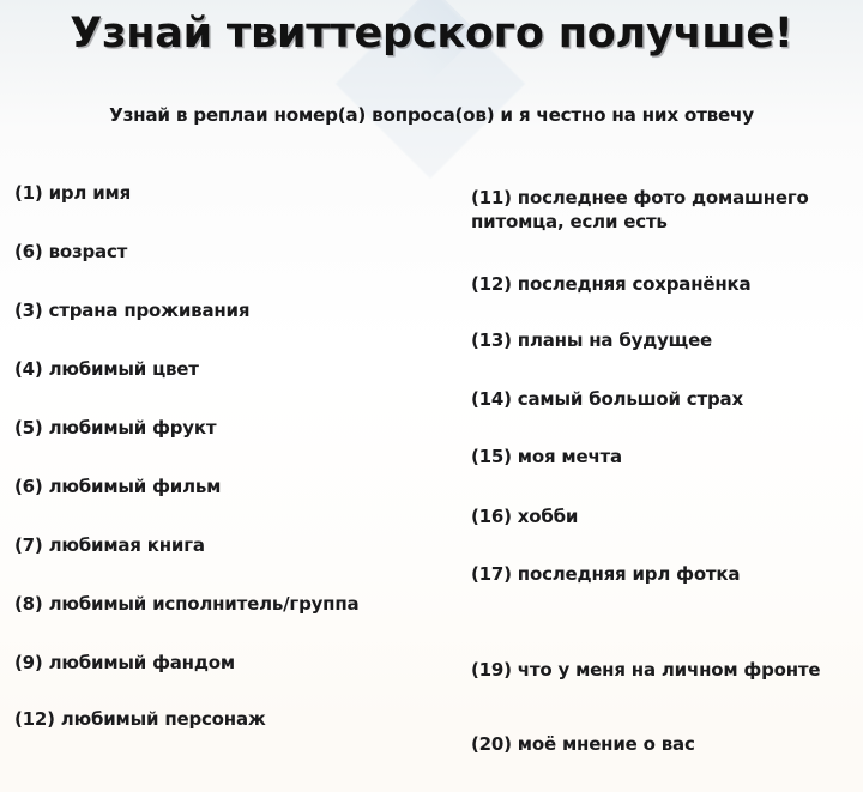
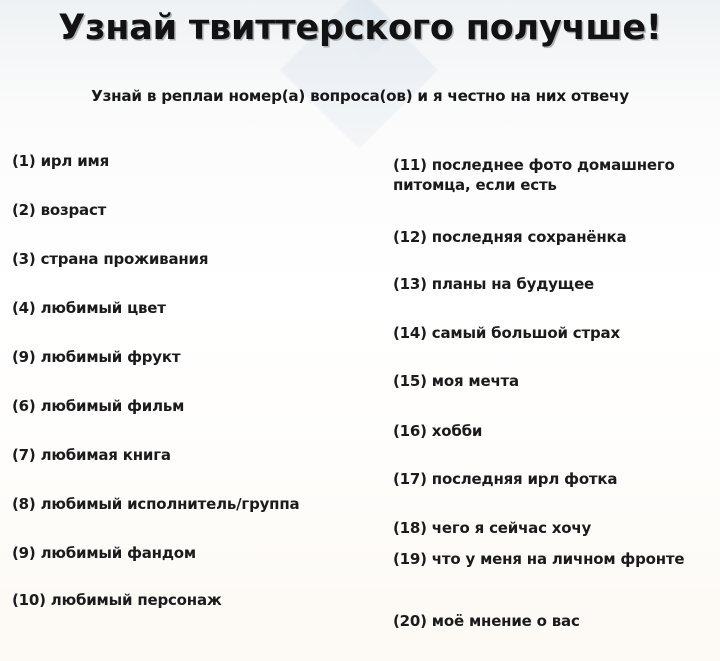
  Узнай твиттерского получше!
  Узнай в реплаи номер(а) вопроса(ов) и я честно на них отвечу
  (1) ирл имя
- (6) возраст
+ (2) возраст
  (3) страна проживания
  (4) любимый цвет
- (5) любимый фрукт
+ (9) любимый фрукт
  (6) любимый фильм
  (7) любимая книга
  (8) любимый исполнитель/группа
  (9) любимый фандом
- (12) любимый персонаж
+ (10) любимый персонаж
  (11) последнее фото домашнего питомца, если есть
  (12) последняя сохранёнка
  (13) планы на будущее
  (14) самый большой страх
  (15) моя мечта
  (16) хобби
  (17) последняя ирл фотка
+ (18) чего я сейчас хочу
  (19) что у меня на личном фронте
  (20) моё мнение о вас
